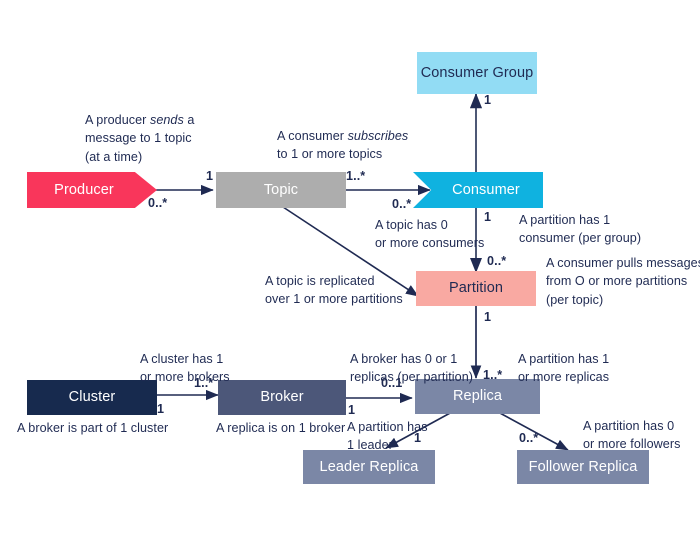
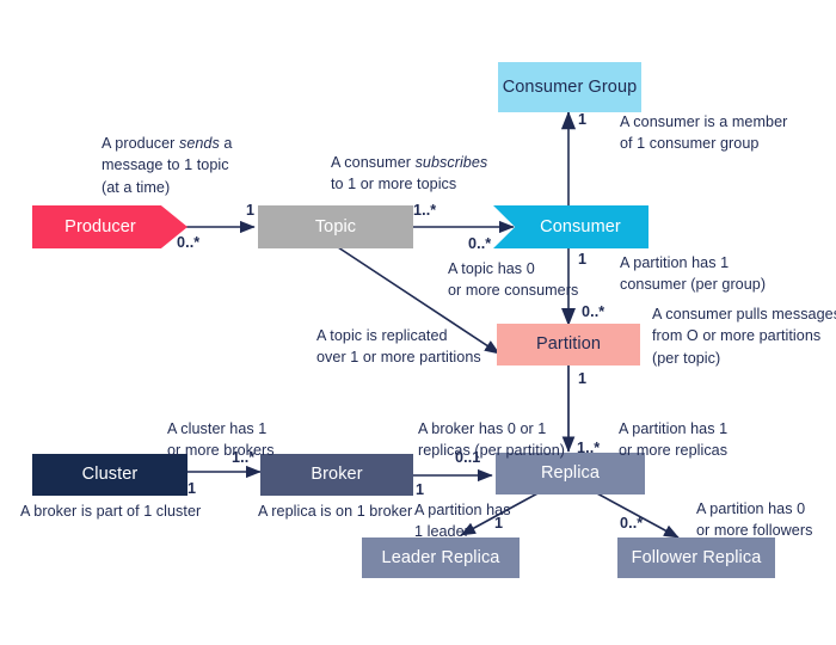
  Producer
  Topic
  Consumer
  Consumer Group
  Partition
  Replica
  Cluster
  Broker
  Leader Replica
  Follower Replica
  A producer sends a
  message to 1 topic
  (at a time)
  A consumer subscribes
  to 1 or more topics
  A topic has 0
  or more consumers
+ A consumer is a member
+ of 1 consumer group
  A partition has 1
  consumer (per group)
  A consumer pulls message
  from O or more partitions
  (per topic)
  A topic is replicated
  over 1 or more partitions
  A cluster has 1
  or more brokers
  A broker is part of 1 cluster
  A broker has 0 or 1
  replicas (per partition)
  A replica is on 1 broker
  A partition has 1
  or more replicas
  A partition has
  1 leader
  A partition has 0
  or more followers
  0..*
  1
  1..*
  0..*
  1
  1
  0..*
  1
  1..*
  1
  1..*
  1
  0..1
  1
  0..*
